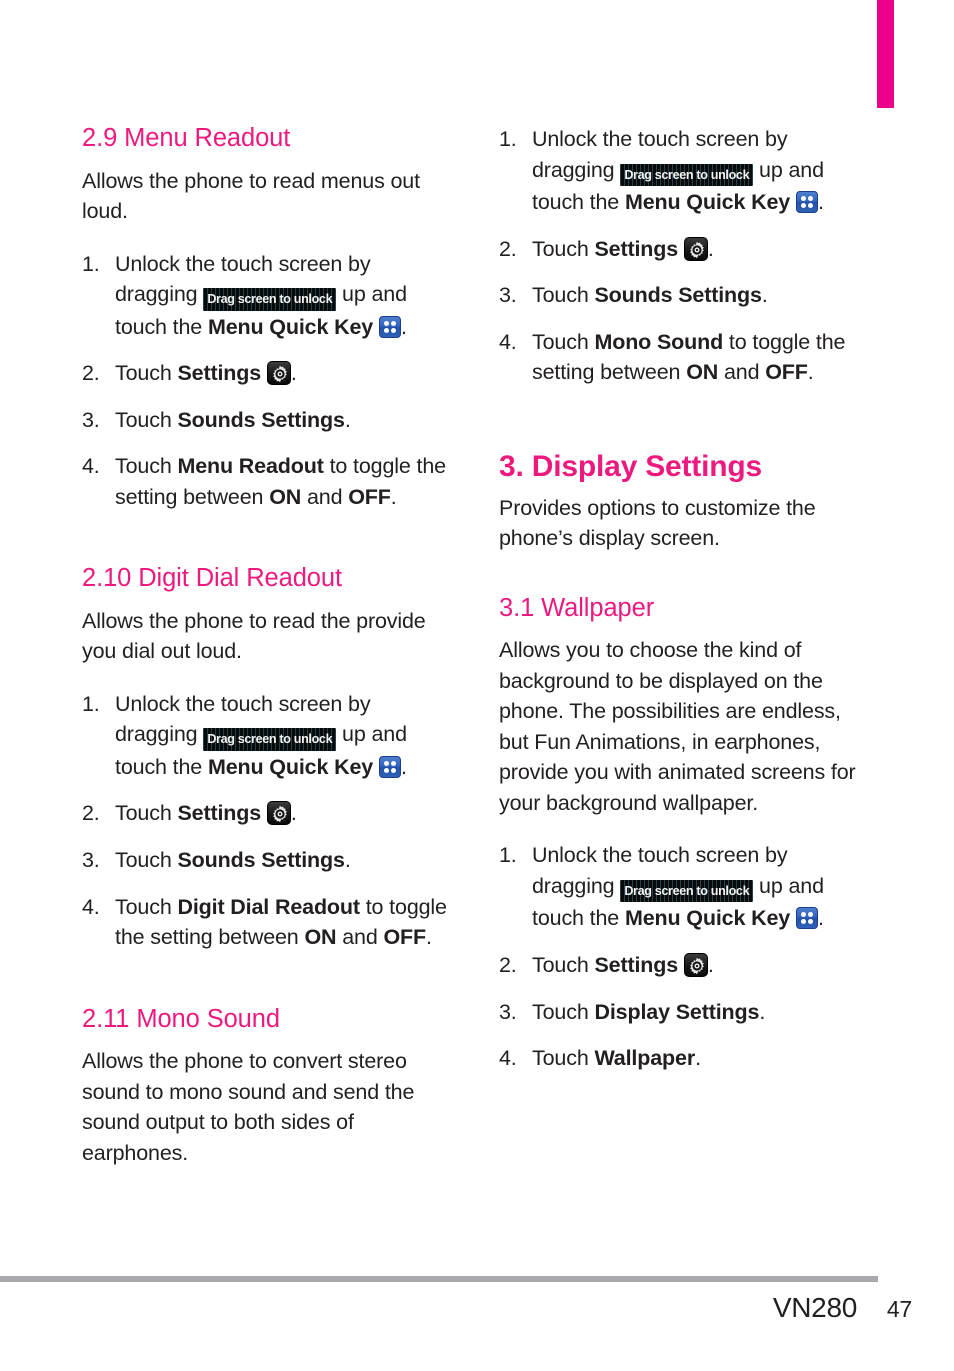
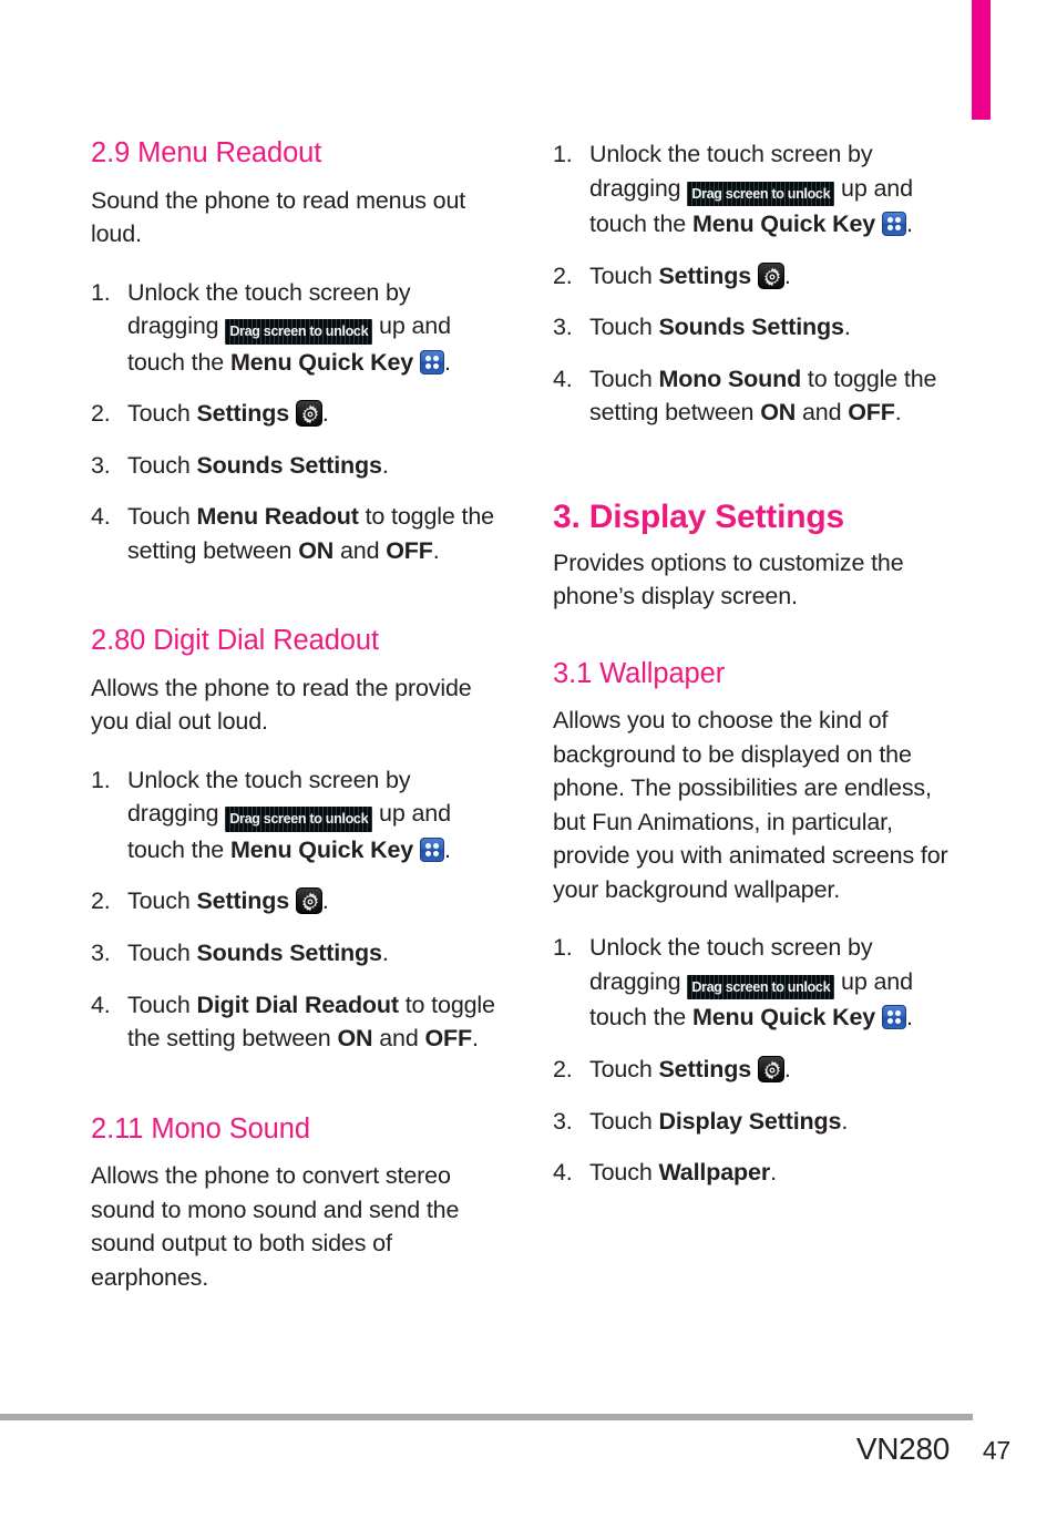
  2.9 Menu Readout
- Allows the phone to read menus out loud.
+ Sound the phone to read menus out loud.
  1.
  Unlock the touch screen by dragging Drag screen to unlock up and touch the Menu Quick Key .
  2.
  Touch Settings .
  3.
  Touch Sounds Settings.
  4.
  Touch Menu Readout to toggle the setting between ON and OFF.
- 2.10 Digit Dial Readout
+ 2.80 Digit Dial Readout
  Allows the phone to read the provide you dial out loud.
  1.
  Unlock the touch screen by dragging Drag screen to unlock up and touch the Menu Quick Key .
  2.
  Touch Settings .
  3.
  Touch Sounds Settings.
  4.
  Touch Digit Dial Readout to toggle the setting between ON and OFF.
  2.11 Mono Sound
  Allows the phone to convert stereo sound to mono sound and send the sound output to both sides of earphones.
  1.
  Unlock the touch screen by dragging Drag screen to unlock up and touch the Menu Quick Key .
  2.
  Touch Settings .
  3.
  Touch Sounds Settings.
  4.
  Touch Mono Sound to toggle the setting between ON and OFF.
  3. Display Settings
  Provides options to customize the phone’s display screen.
  3.1 Wallpaper
- Allows you to choose the kind of background to be displayed on the phone. The possibilities are endless, but Fun Animations, in earphones, provide you with animated screens for your background wallpaper.
+ Allows you to choose the kind of background to be displayed on the phone. The possibilities are endless, but Fun Animations, in particular, provide you with animated screens for your background wallpaper.
  1.
  Unlock the touch screen by dragging Drag screen to unlock up and touch the Menu Quick Key .
  2.
  Touch Settings .
  3.
  Touch Display Settings.
  4.
  Touch Wallpaper.
  VN280
  47
